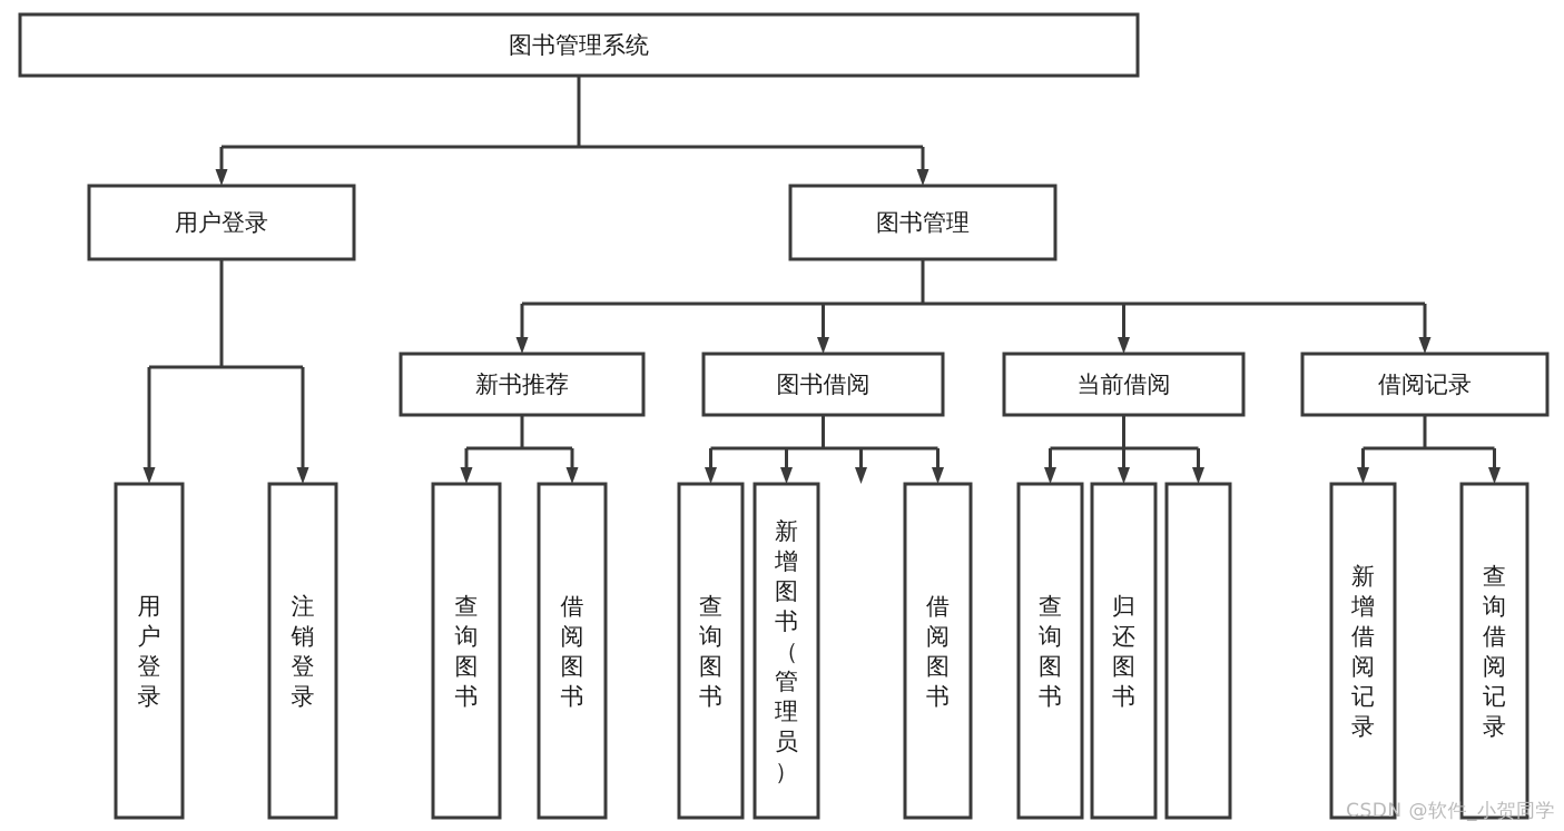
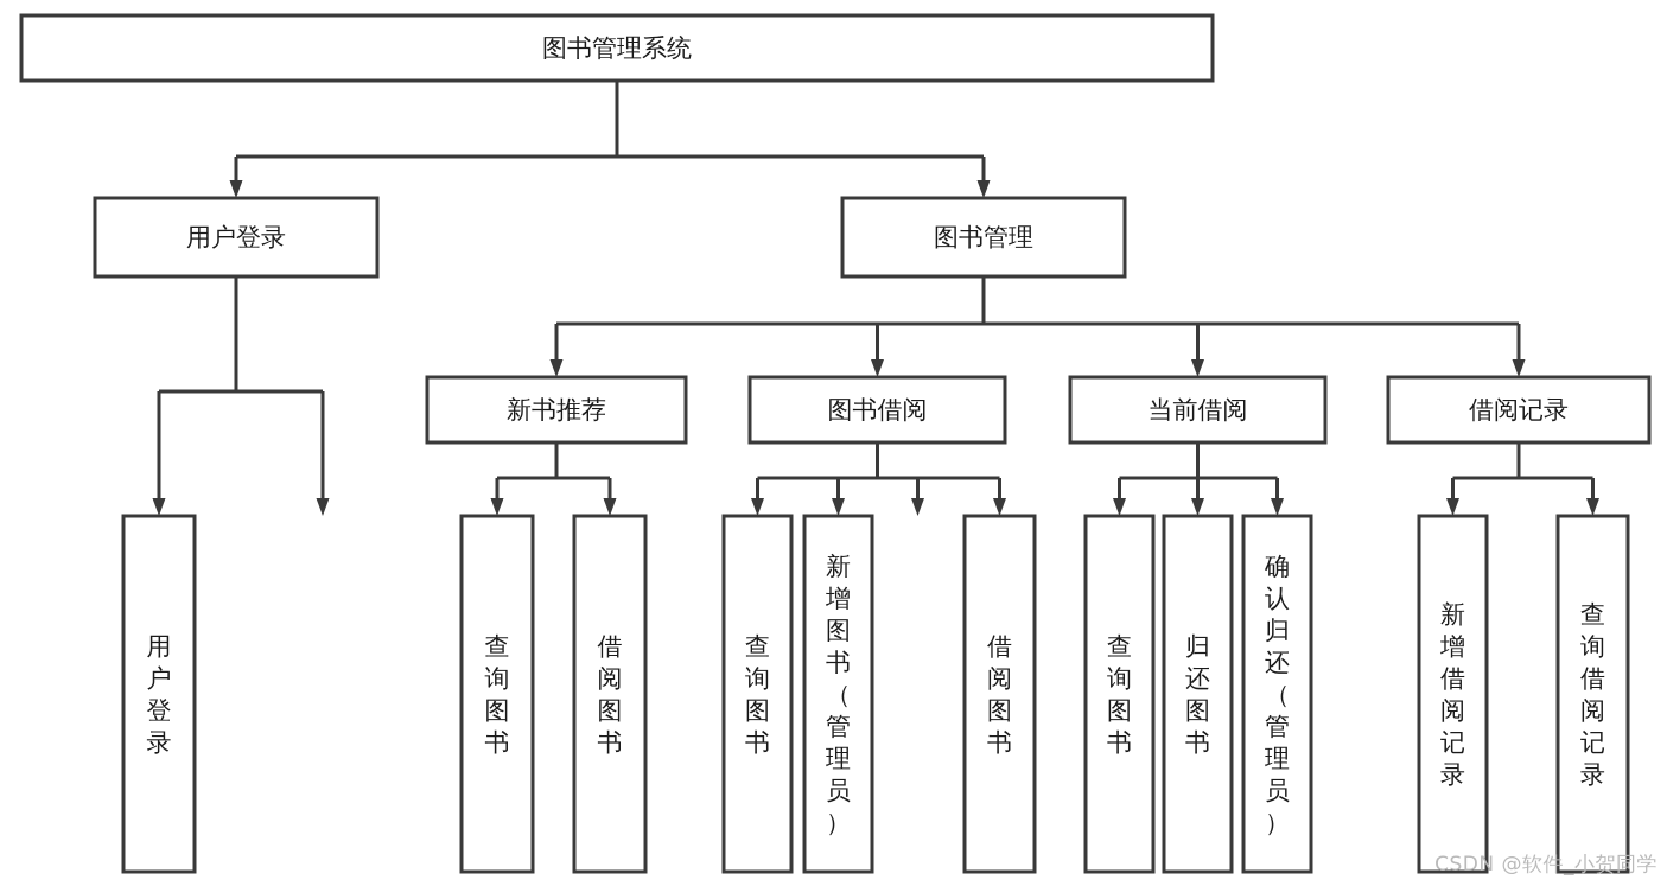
  图书管理系统
  用户登录
  图书管理
  新书推荐
  图书借阅
  当前借阅
  借阅记录
  用户登录
- 注销登录
  查询图书
  借阅图书
  查询图书
  新增图书（管理员）
  借阅图书
  查询图书
  归还图书
+ 确认归还（管理员）
  新增借阅记录
  查询借阅记录
  CSDN @软件_小贺同学
